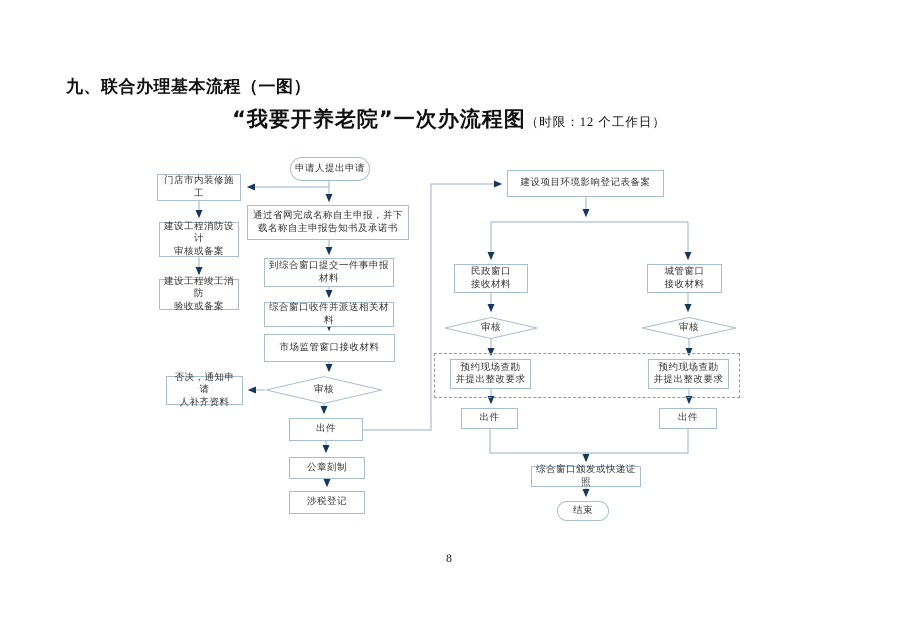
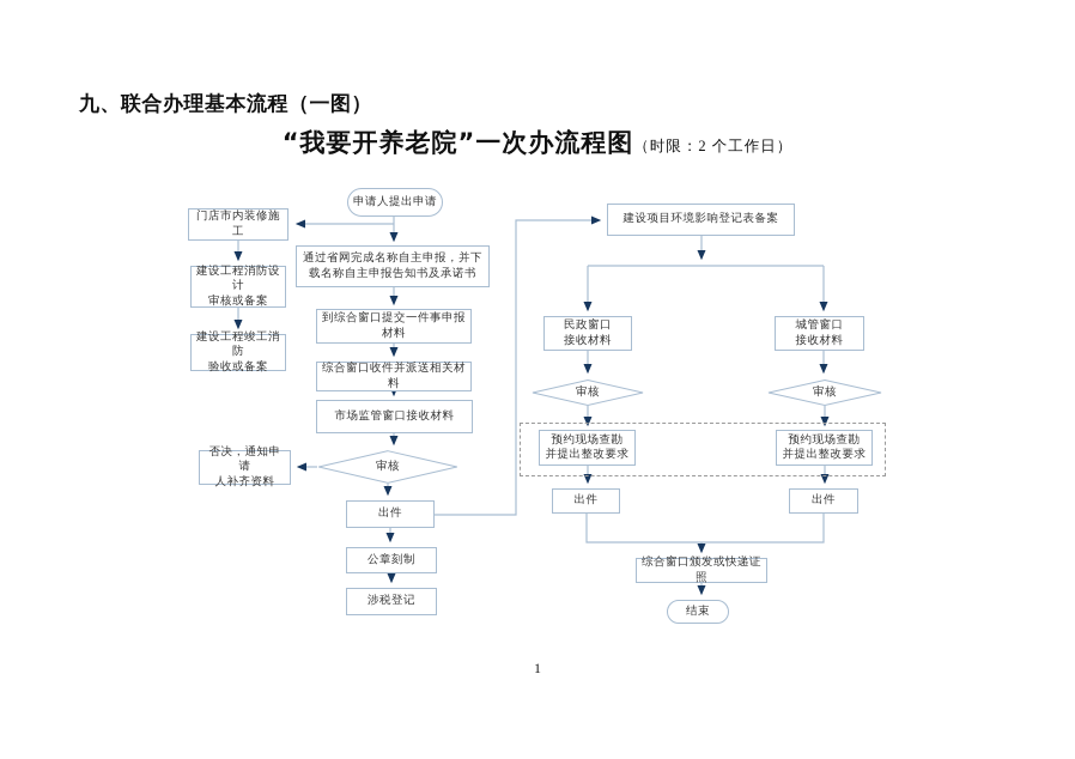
  九、联合办理基本流程（一图）
- “我要开养老院”一次办流程图（时限：12 个工作日）
+ “我要开养老院”一次办流程图（时限：2 个工作日）
  申请人提出申请
  通过省网完成名称自主申报，并下载名称自主申报告知书及承诺书
  到综合窗口提交一件事申报材料
  综合窗口收件并派送相关材料
  市场监管窗口接收材料
  审核
  否决，通知申请
  人补齐资料
  出件
  公章刻制
  涉税登记
  门店市内装修施工
  建设工程消防设计
  审核或备案
  建设工程竣工消防
  验收或备案
  建设项目环境影响登记表备案
  民政窗口
  接收材料
  城管窗口
  接收材料
  审核
  审核
  预约现场查勘
  并提出整改要求
  预约现场查勘
  并提出整改要求
  出件
  出件
  综合窗口颁发或快递证照
  结束
- 8
+ 1
